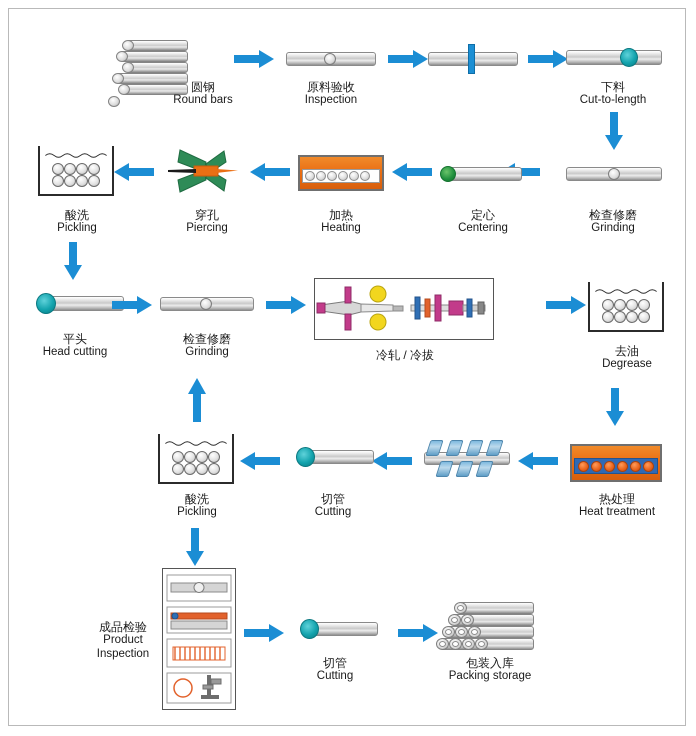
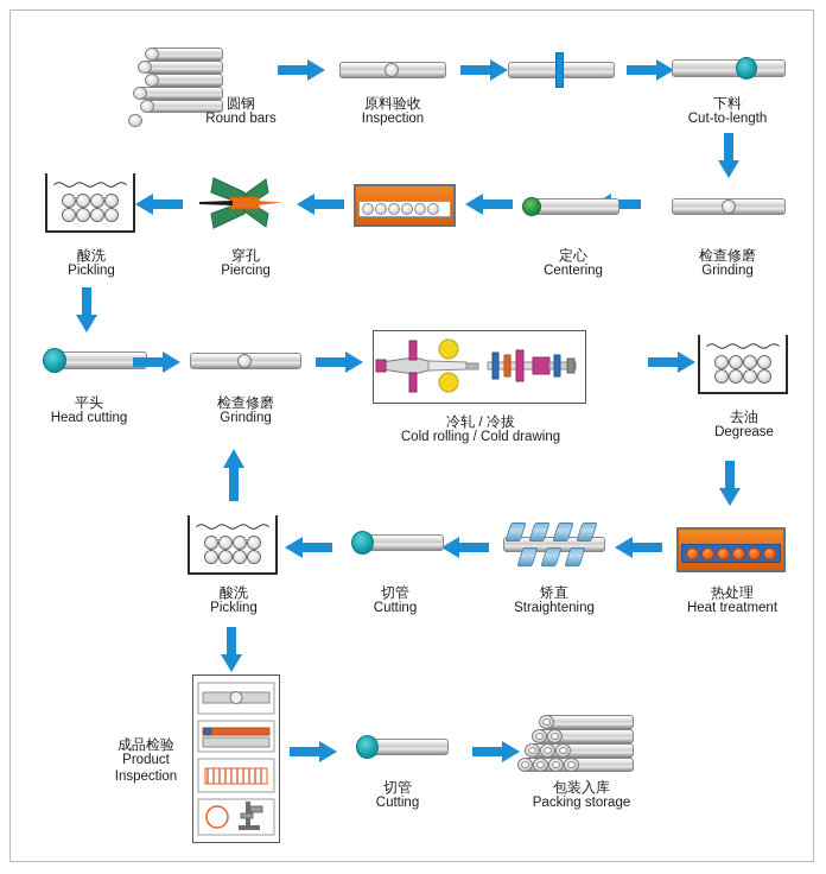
  圆钢
  Round bars
  原料验收
  Inspection
  下料
  Cut-to-length
  检查修磨
  Grinding
  定心
  Centering
- 加热
- Heating
  穿孔
  Piercing
  酸洗
  Pickling
  平头
  Head cutting
  检查修磨
  Grinding
  冷轧 / 冷拔
+ Cold rolling / Cold drawing
  去油
  Degrease
  热处理
  Heat treatment
+ 矫直
+ Straightening
  切管
  Cutting
  酸洗
  Pickling
  成品检验
  Product Inspection
  切管
  Cutting
  包装入库
  Packing storage
